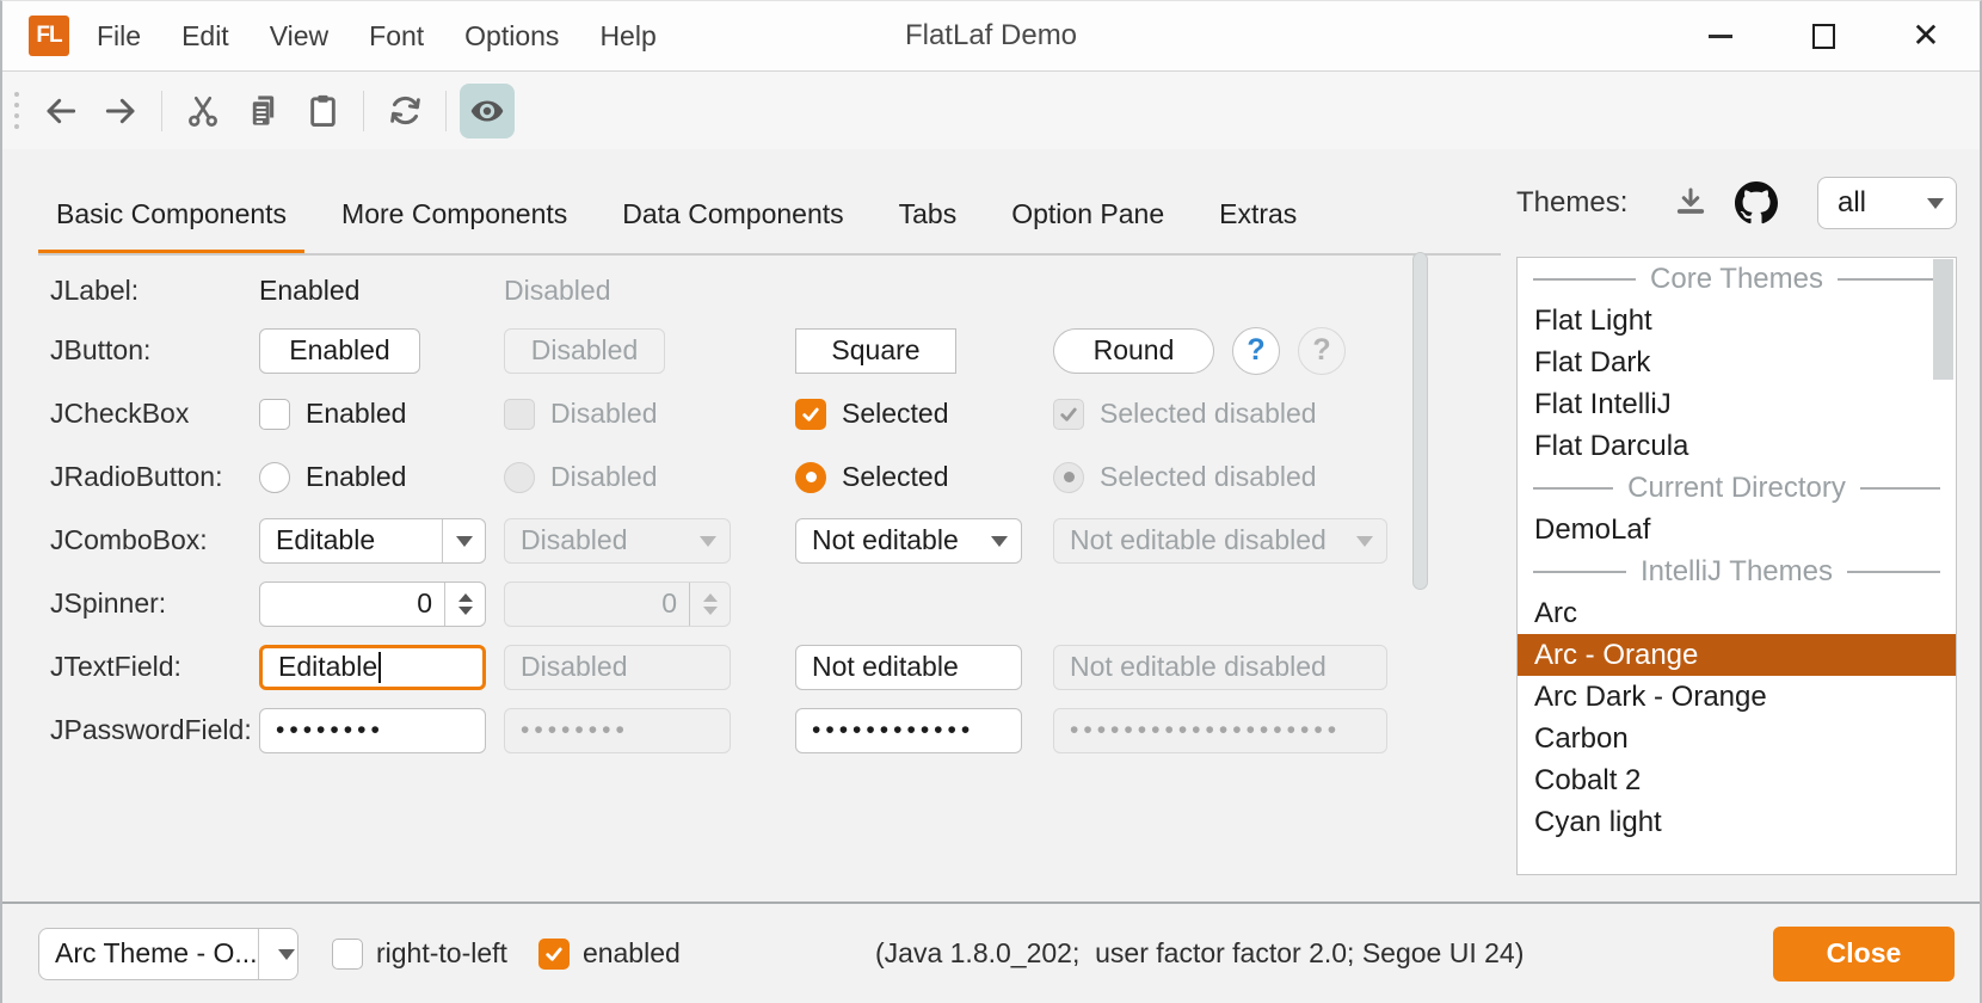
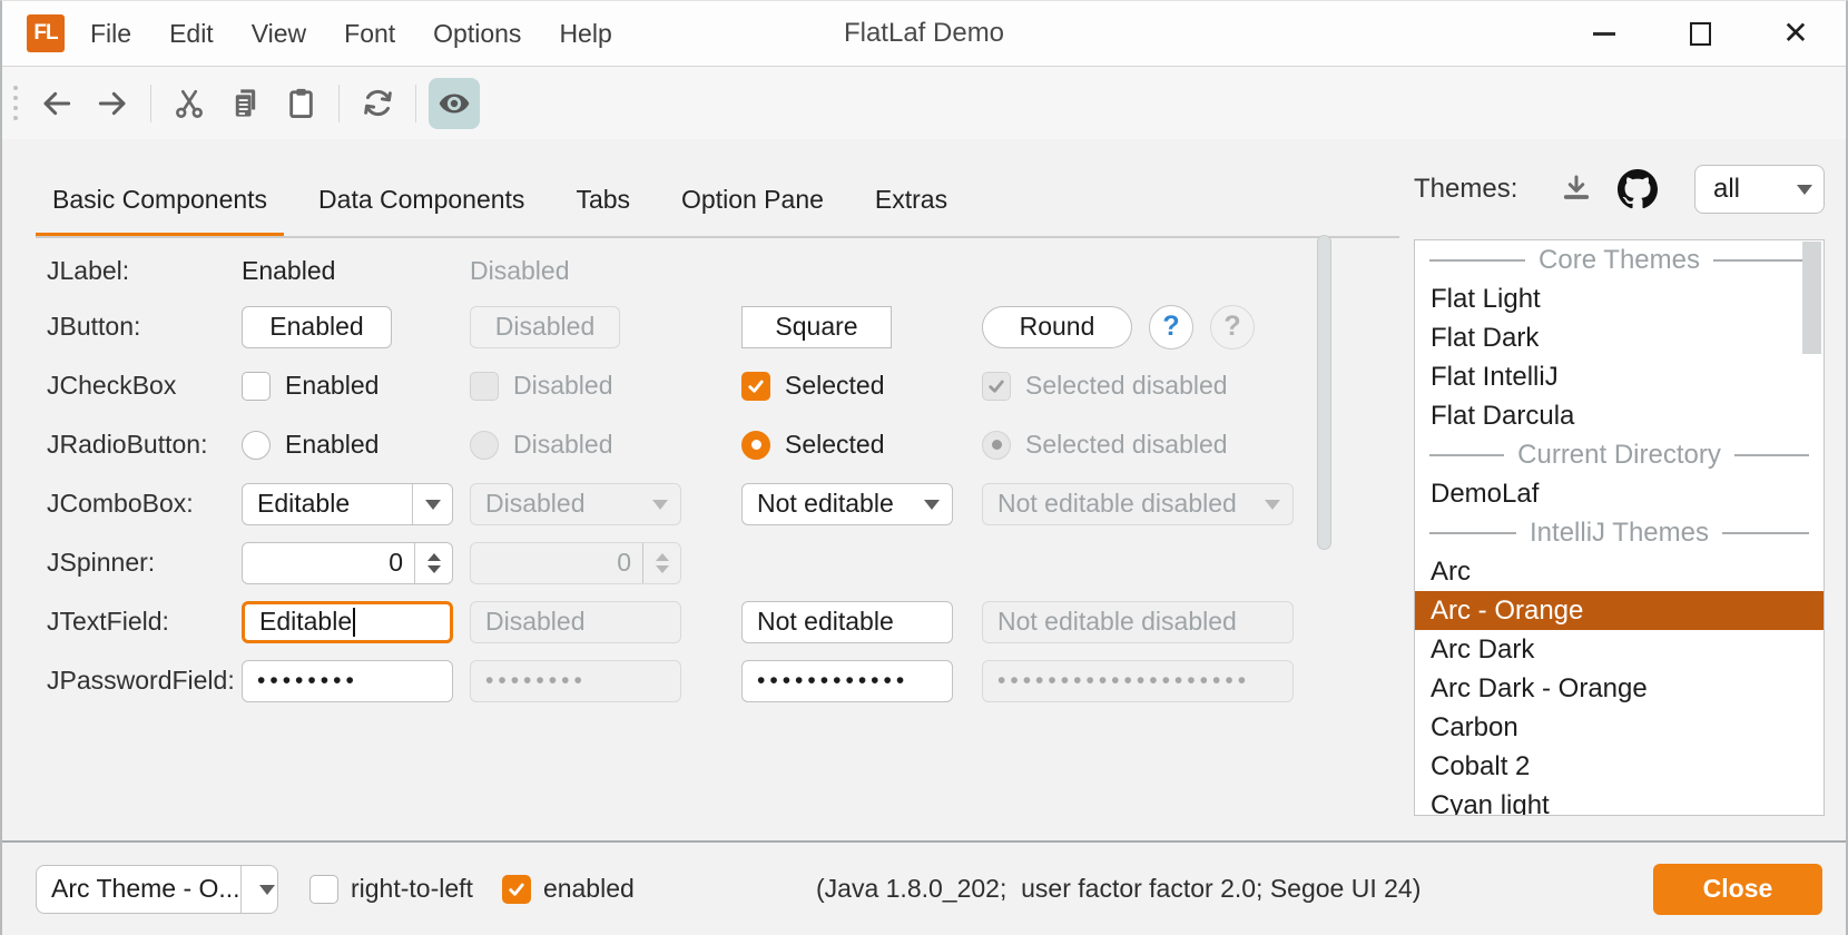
  FL
  File
  Edit
  View
  Font
  Options
  Help
  FlatLaf Demo
  ✕
  Basic Components
- More Components
  Data Components
  Tabs
  Option Pane
  Extras
  JLabel:
  Enabled
  Disabled
  JButton:
  Enabled
  Disabled
  Square
  Round
  ?
  ?
  JCheckBox
  Enabled
  Disabled
  Selected
  Selected disabled
  JRadioButton:
  Enabled
  Disabled
  Selected
  Selected disabled
  JComboBox:
  Editable
  Disabled
  Not editable
  Not editable disabled
  JSpinner:
  0
  0
  JTextField:
  Editable
  Disabled
  Not editable
  Not editable disabled
  JPasswordField:
  ••••••••
  ••••••••
  ••••••••••••
  ••••••••••••••••••••
  Themes:
  all
  Core Themes
  Flat Light
  Flat Dark
  Flat IntelliJ
  Flat Darcula
  Current Directory
  DemoLaf
  IntelliJ Themes
  Arc
  Arc - Orange
+ Arc Dark
  Arc Dark - Orange
  Carbon
  Cobalt 2
  Cyan light
  Arc Theme - O...
  right-to-left
  enabled
  (Java 1.8.0_202; user factor factor 2.0; Segoe UI 24)
  Close
